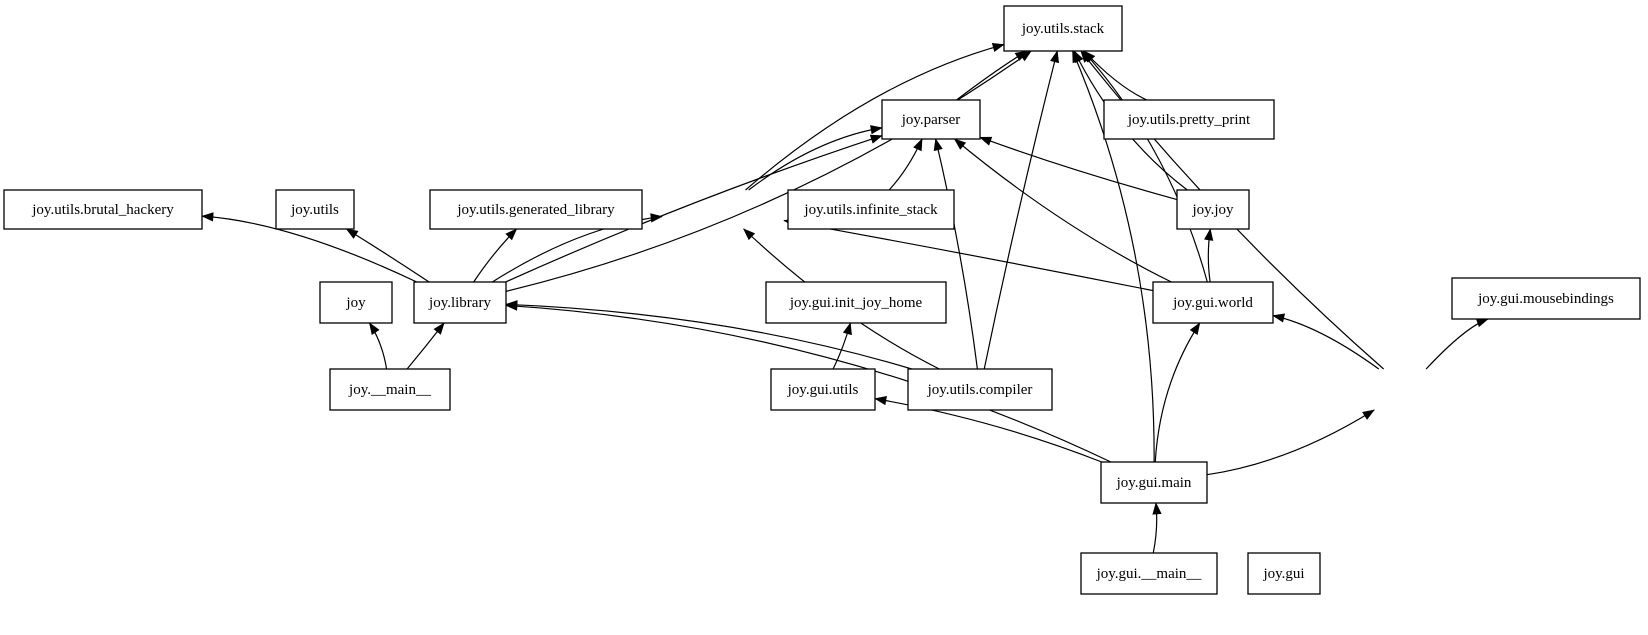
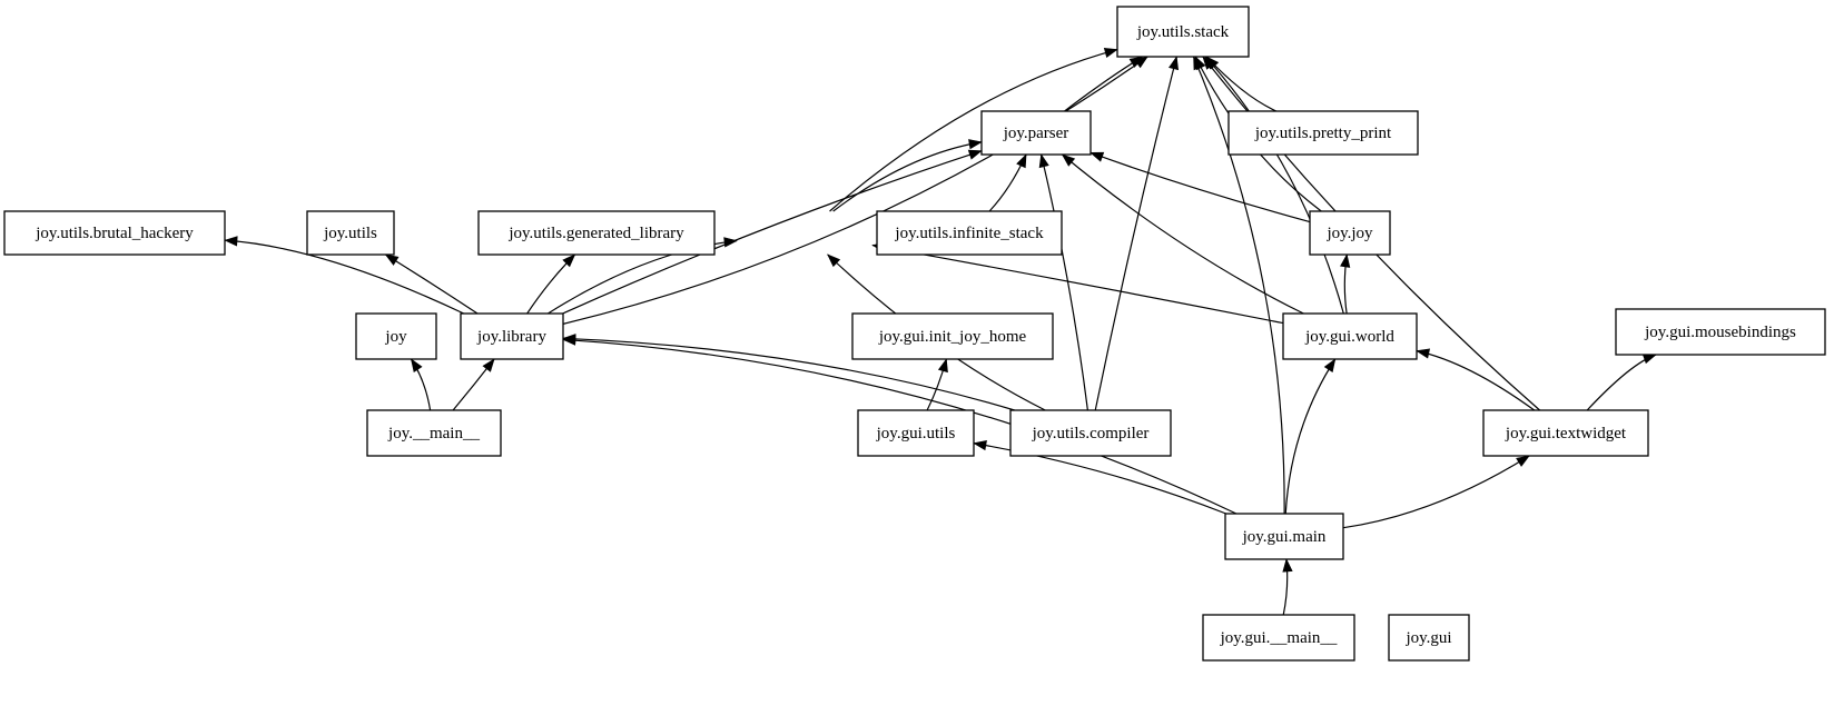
  joy.utils.stack
  joy.parser
  joy.utils.pretty_print
  joy.utils.brutal_hackery
  joy.utils
  joy.utils.generated_library
  joy.utils.infinite_stack
  joy.joy
  joy
  joy.library
  joy.gui.init_joy_home
  joy.gui.world
  joy.gui.mousebindings
  joy.__main__
  joy.gui.utils
  joy.utils.compiler
+ joy.gui.textwidget
  joy.gui.main
  joy.gui.__main__
  joy.gui
